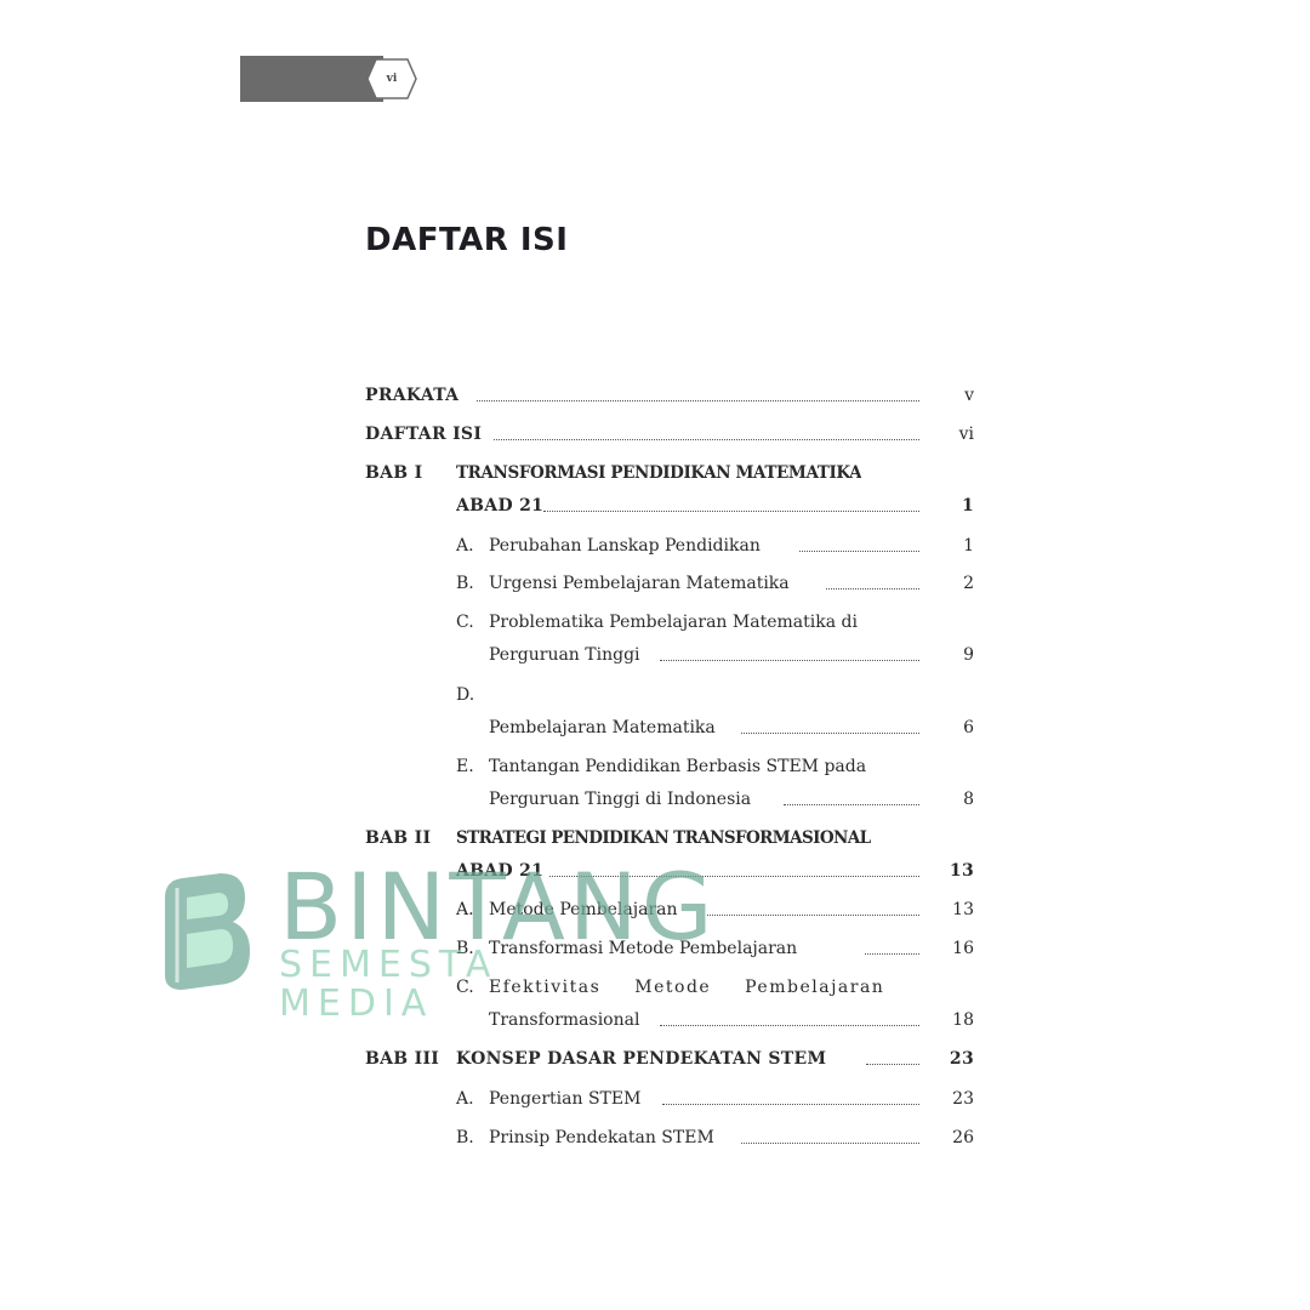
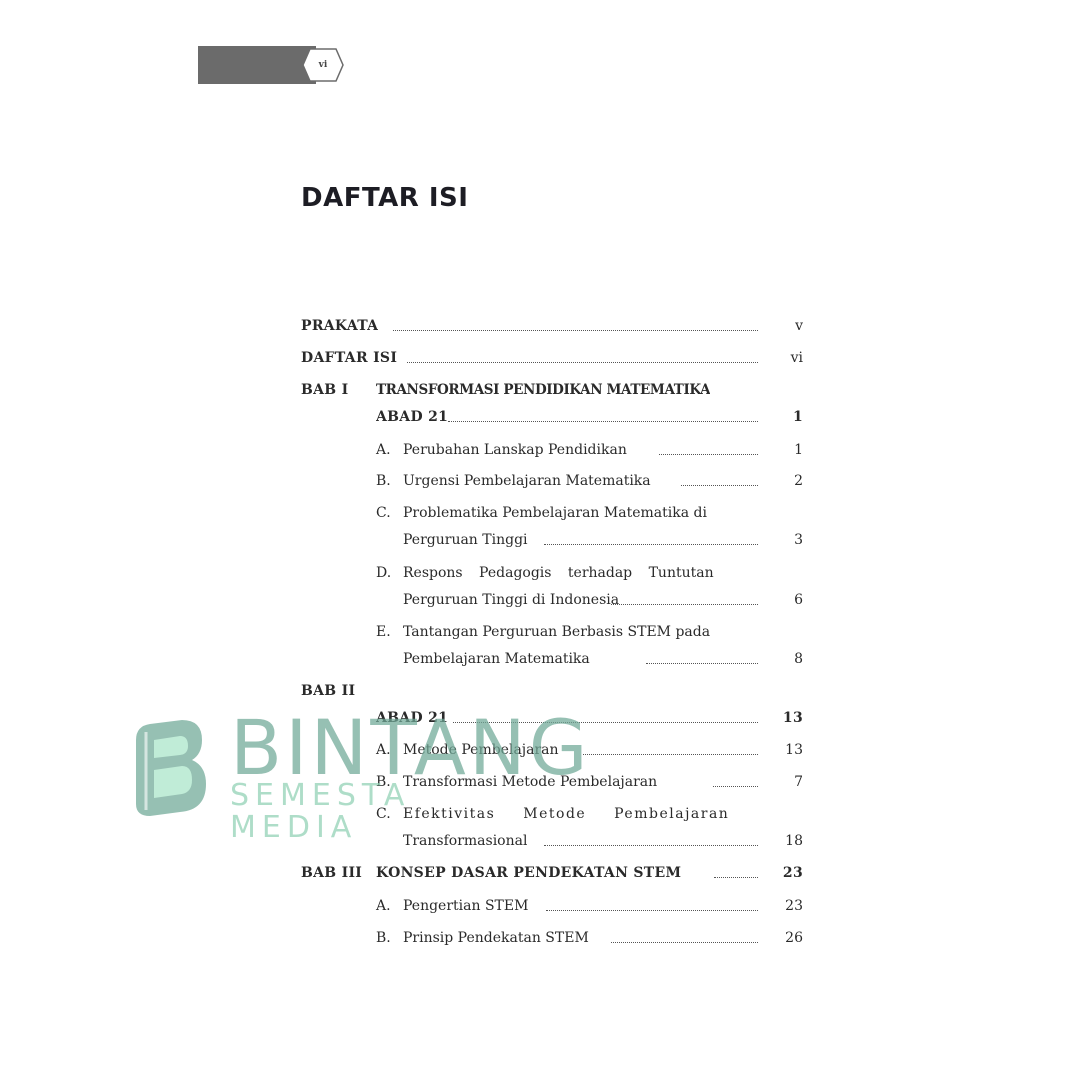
  vi
  DAFTAR ISI
  PRAKATA
  v
  DAFTAR ISI
  vi
  BAB I
  TRANSFORMASI PENDIDIKAN MATEMATIKA
  ABAD 21
  1
  A.
  Perubahan Lanskap Pendidikan
  1
  B.
  Urgensi Pembelajaran Matematika
  2
  C.
  Problematika Pembelajaran Matematika di
  Perguruan Tinggi
- 9
+ 3
  D.
+ Respons Pedagogis terhadap Tuntutan
- Pembelajaran Matematika
+ Perguruan Tinggi di Indonesia
  6
  E.
- Tantangan Pendidikan Berbasis STEM pada
+ Tantangan Perguruan Berbasis STEM pada
- Perguruan Tinggi di Indonesia
+ Pembelajaran Matematika
  8
  BAB II
- STRATEGI PENDIDIKAN TRANSFORMASIONAL
  ABAD 21
  13
  A.
  Metode Pembelajaran
  13
  B.
  Transformasi Metode Pembelajaran
- 16
+ 7
  C.
  Efektivitas Metode Pembelajaran
  Transformasional
  18
  BAB III
  KONSEP DASAR PENDEKATAN STEM
  23
  A.
  Pengertian STEM
  23
  B.
  Prinsip Pendekatan STEM
  26
  BINTANG
  SEMESTA MEDIA
